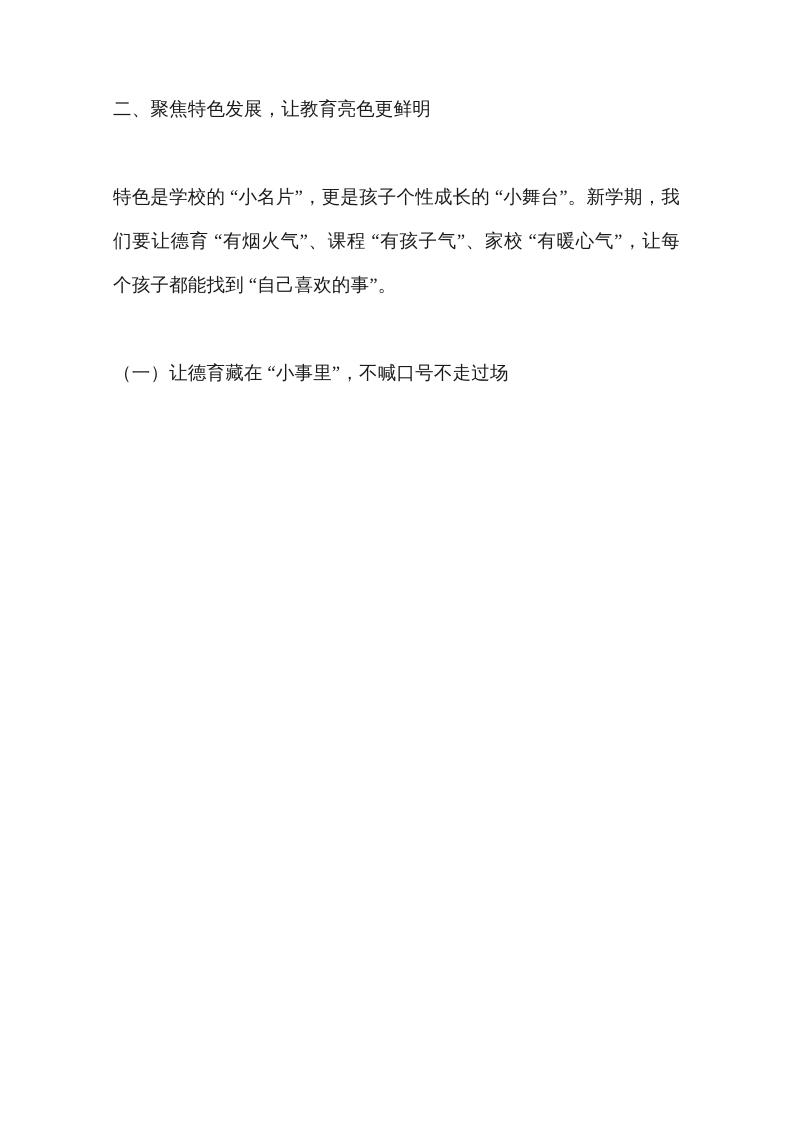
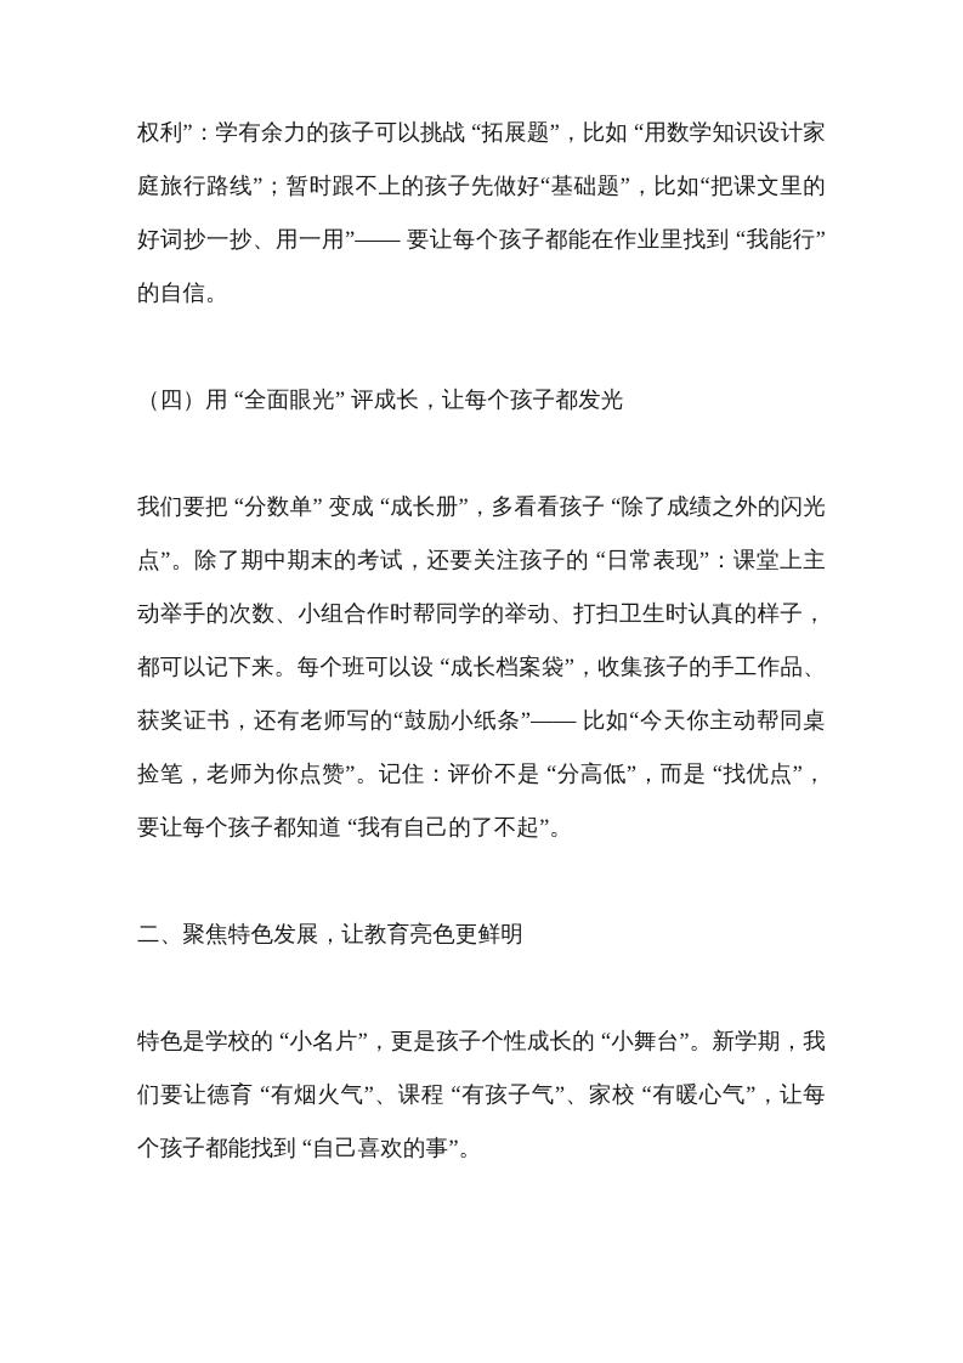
+ 权利”：学有余力的孩子可以挑战 “拓展题”，比如 “用数学知识设计家庭旅行路线”；暂时跟不上的孩子先做好“基础题”，比如“把课文里的好词抄一抄、用一用”—— 要让每个孩子都能在作业里找到 “我能行” 的自信。
+ （四）用 “全面眼光” 评成长，让每个孩子都发光
+ 我们要把 “分数单” 变成 “成长册”，多看看孩子 “除了成绩之外的闪光点”。除了期中期末的考试，还要关注孩子的 “日常表现”：课堂上主动举手的次数、小组合作时帮同学的举动、打扫卫生时认真的样子，都可以记下来。每个班可以设 “成长档案袋”，收集孩子的手工作品、获奖证书，还有老师写的“鼓励小纸条”—— 比如“今天你主动帮同桌捡笔，老师为你点赞”。记住：评价不是 “分高低”，而是 “找优点”，要让每个孩子都知道 “我有自己的了不起”。
  二、聚焦特色发展，让教育亮色更鲜明
  特色是学校的 “小名片”，更是孩子个性成长的 “小舞台”。新学期，我们要让德育 “有烟火气”、课程 “有孩子气”、家校 “有暖心气”，让每个孩子都能找到 “自己喜欢的事”。
- （一）让德育藏在 “小事里”，不喊口号不走过场
